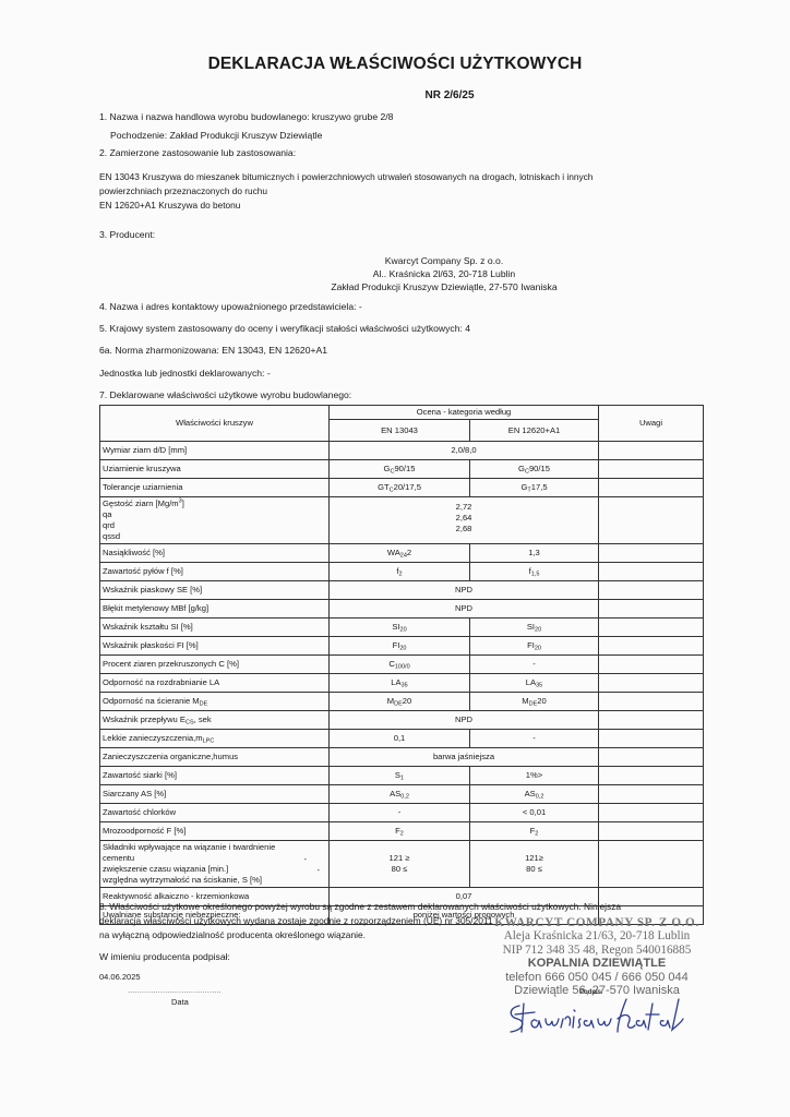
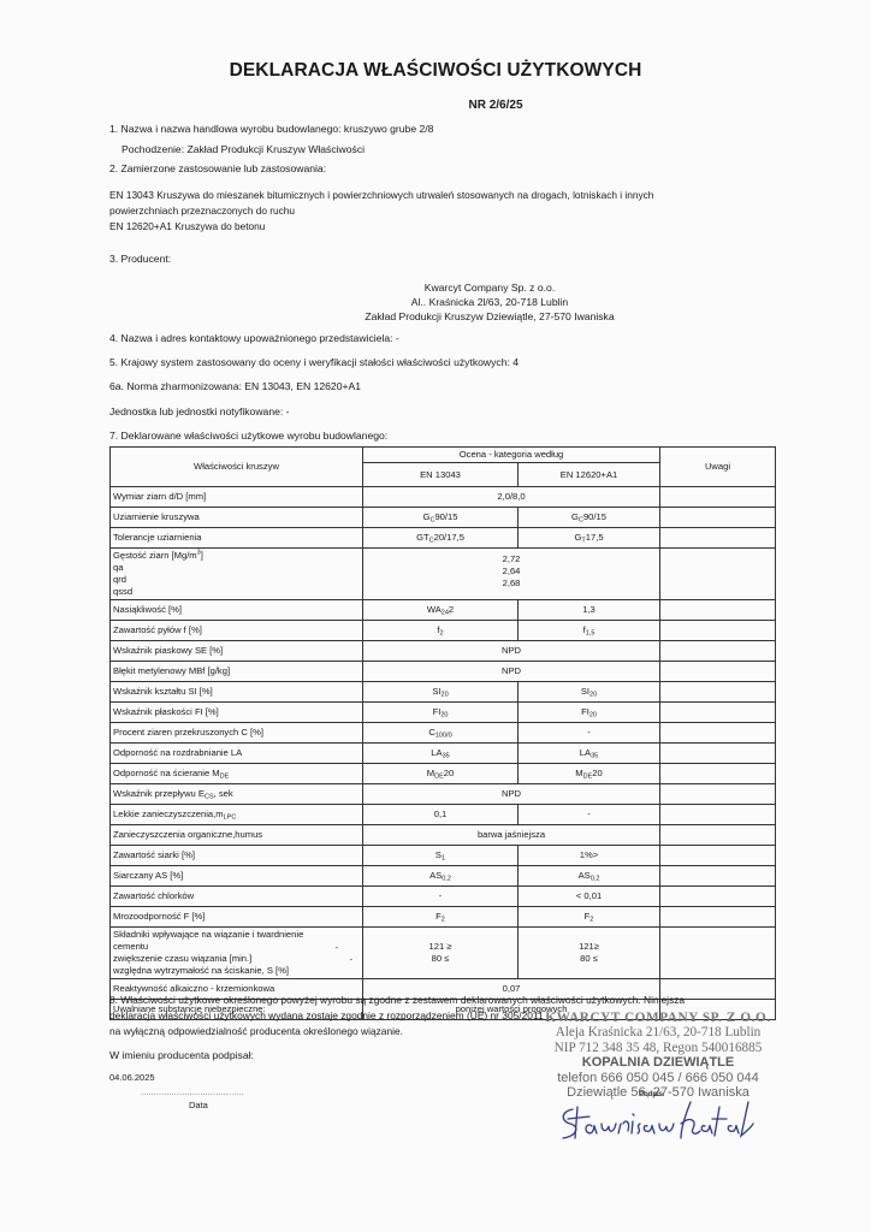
  DEKLARACJA WŁAŚCIWOŚCI UŻYTKOWYCH
  NR 2/6/25
  1. Nazwa i nazwa handlowa wyrobu budowlanego: kruszywo grube 2/8
- Pochodzenie: Zakład Produkcji Kruszyw Dziewiątle
+ Pochodzenie: Zakład Produkcji Kruszyw Właściwości
  2. Zamierzone zastosowanie lub zastosowania:
  EN 13043 Kruszywa do mieszanek bitumicznych i powierzchniowych utrwaleń stosowanych na drogach, lotniskach i innych
  powierzchniach przeznaczonych do ruchu
  EN 12620+A1 Kruszywa do betonu
  3. Producent:
  Kwarcyt Company Sp. z o.o.
  Al.. Kraśnicka 2l/63, 20-718 Lublin
  Zakład Produkcji Kruszyw Dziewiątle, 27-570 Iwaniska
  4. Nazwa i adres kontaktowy upoważnionego przedstawiciela: -
  5. Krajowy system zastosowany do oceny i weryfikacji stałości właściwości użytkowych: 4
  6a. Norma zharmonizowana: EN 13043, EN 12620+A1
- Jednostka lub jednostki deklarowanych: -
+ Jednostka lub jednostki notyfikowane: -
  7. Deklarowane właściwości użytkowe wyrobu budowlanego:
  Właściwości kruszyw	Ocena - kategoria według	Uwagi
  EN 13043	EN 12620+A1
  Wymiar ziarn d/D [mm]	2,0/8,0
  Uziarnienie kruszywa	G 90/15	G 90/15
  Tolerancje uziarnienia	GT 20/17,5	G 17,5
  Gęstość ziarn [Mg/m ] qa qrd qssd	2,72 2,64 2,68
  Nasiąkliwość [%]	WA 2	1,3
  Zawartość pyłów f [%]	f	f
  Wskaźnik piaskowy SE [%]	NPD
  Błękit metylenowy MBf [g/kg]	NPD
  Wskaźnik kształtu SI [%]	SI	SI
  Wskaźnik płaskości FI [%]	FI	FI
  Procent ziaren przekruszonych C [%]	C	-
  Odporność na rozdrabnianie LA	LA	LA
  Odporność na ścieranie M	M 20	M 20
  Wskaźnik przepływu E , sek	NPD
  Lekkie zanieczyszczenia,m	0,1	-
  Zanieczyszczenia organiczne,humus	barwa jaśniejsza
  Zawartość siarki [%]	S	1%>
  Siarczany AS [%]	AS	AS
  Zawartość chlorków	-	< 0,01
  Mrozoodporność F [%]	F	F
  Składniki wpływające na wiązanie i twardnienie cementu zwiększenie czasu wiązania [min.] względna wytrzymałość na ściskanie, S [%] - -	121 ≥ 80 ≤	121≥ 80 ≤
  Reaktywność alkaiczno - krzemionkowa	0,07
  Uwalniane substancje niebezpieczne:	poniżej wartości progowych
  8. Właściwości użytkowe określonego powyżej wyrobu są zgodne z zestawem deklarowanych właściwości użytkowych. Niniejsza
  deklaracja właściwości użytkowych wydana zostaje zgodnie z rozporządzeniem (UE) nr 305/2011
  na wyłączną odpowiedzialność producenta określonego wiązanie.
  W imieniu producenta podpisał:
  04.06.2025
  Data
  KWARCYT COMPANY SP. Z O.O.
  Aleja Kraśnicka 21/63, 20-718 Lublin
  NIP 712 348 35 48, Regon 540016885
  KOPALNIA DZIEWIĄTLE
  telefon 666 050 045 / 666 050 044
  Dziewiątle 56, 27-570 Iwaniska
